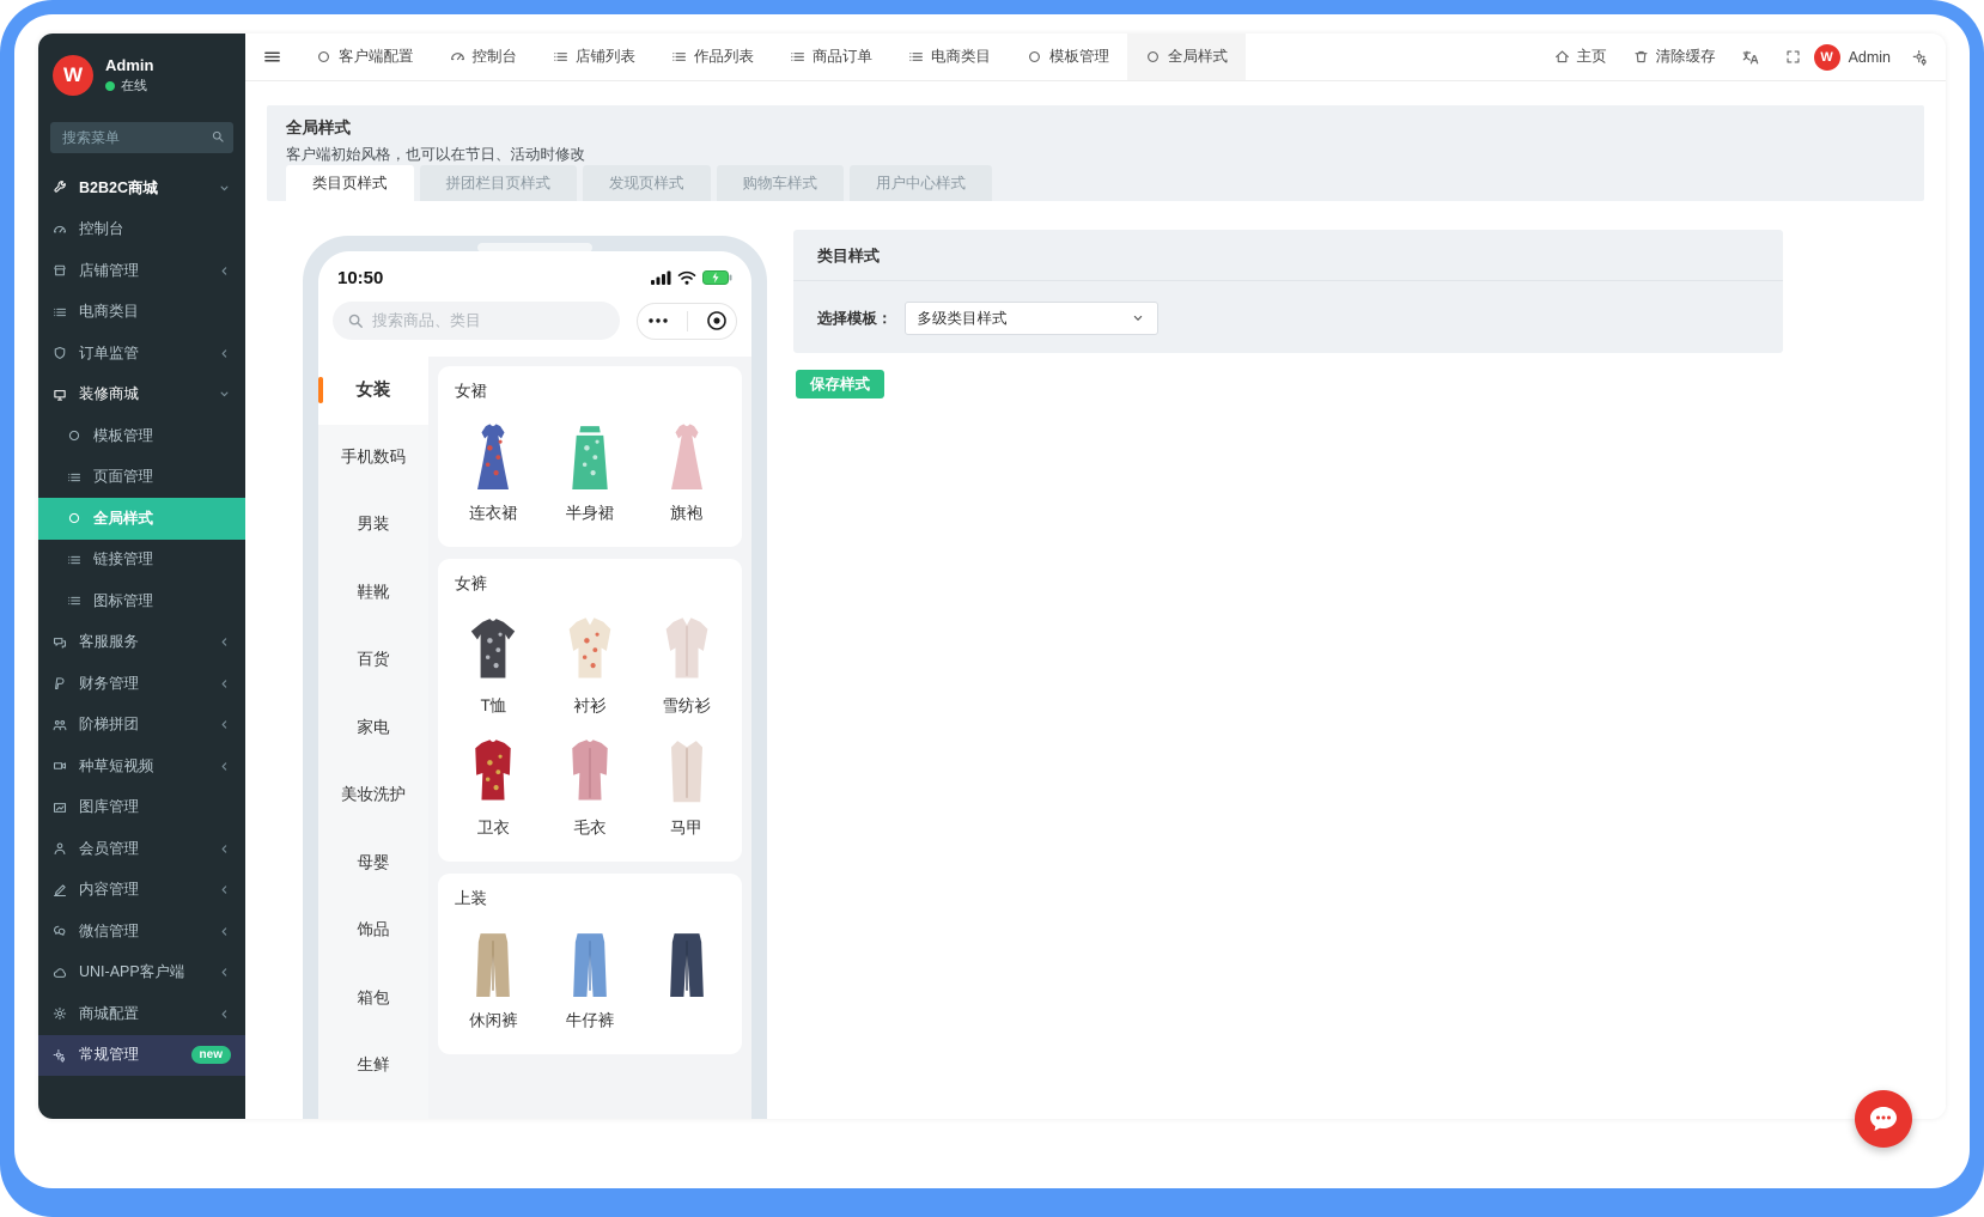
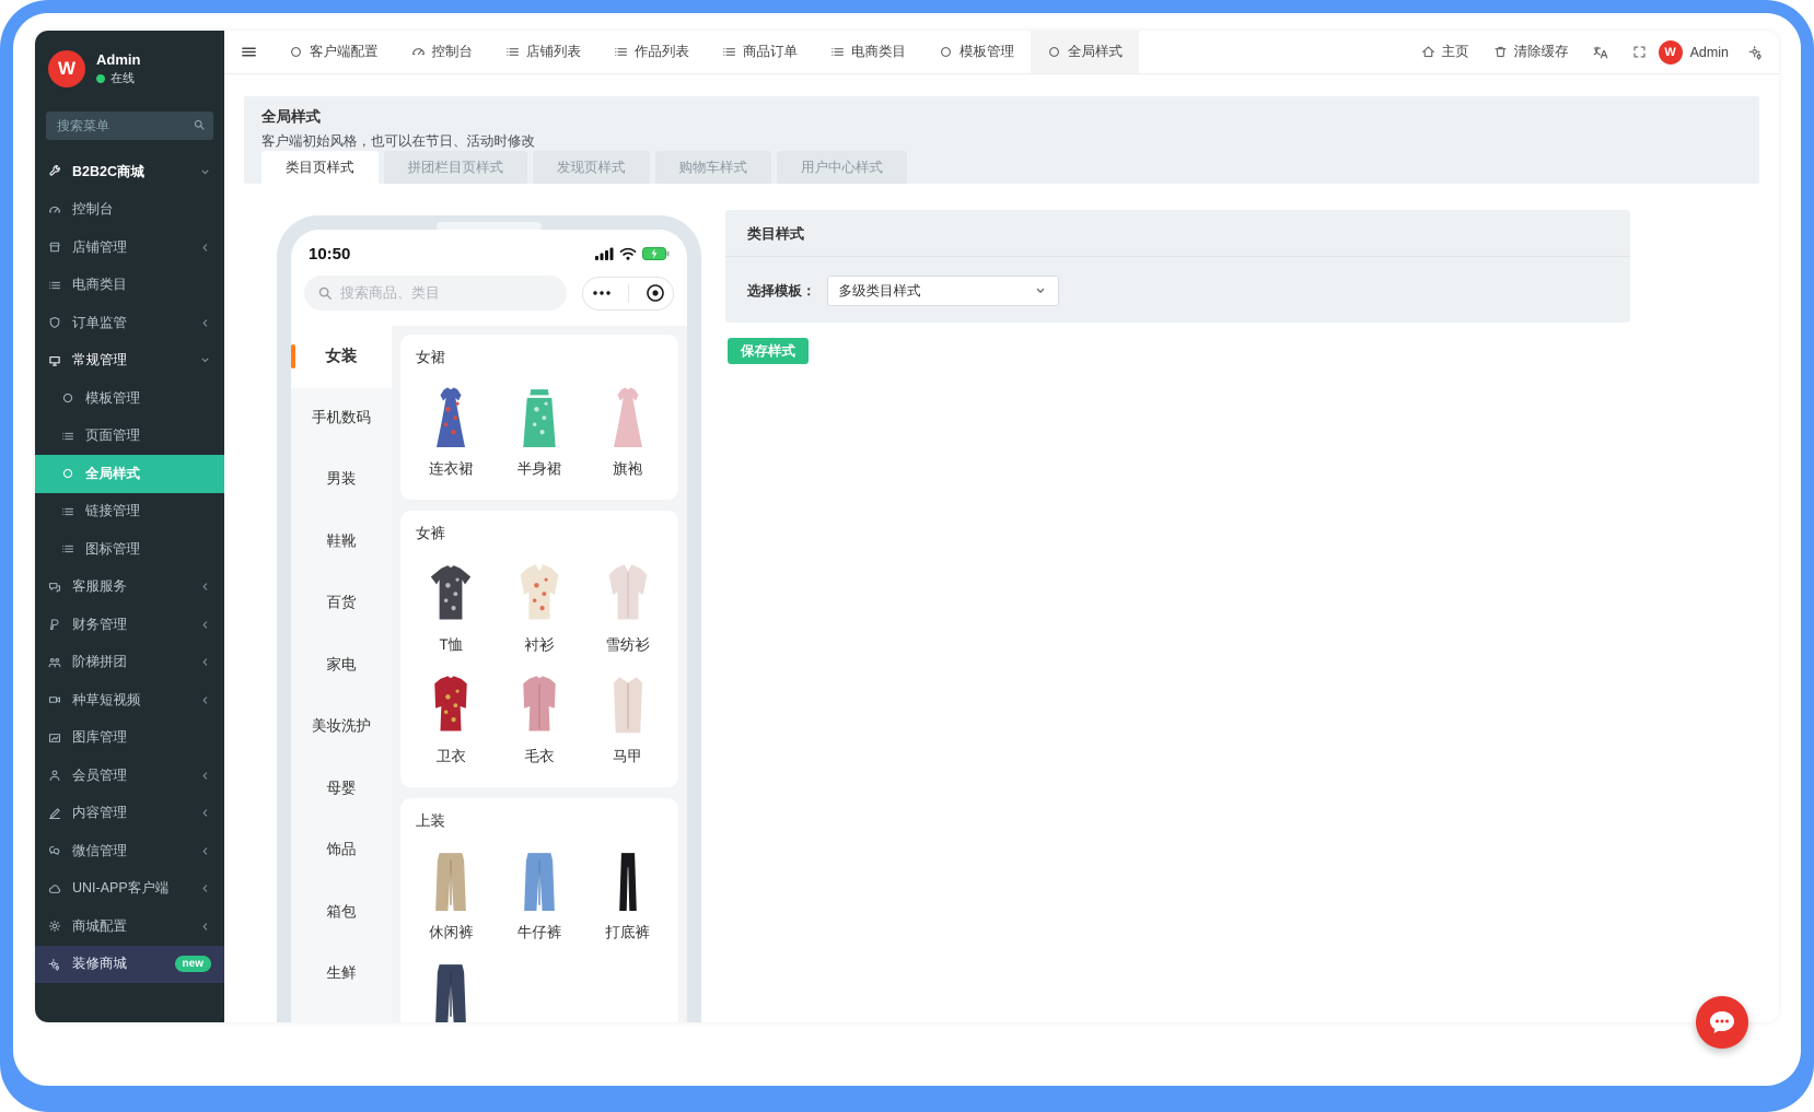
  W
  Admin
  在线
  搜索菜单
  B2B2C商城
  控制台
  店铺管理
  电商类目
  订单监管
- 装修商城
+ 常规管理
  模板管理
  页面管理
  全局样式
  链接管理
  图标管理
  客服服务
  财务管理
  阶梯拼团
  种草短视频
  图库管理
  会员管理
  内容管理
  微信管理
  UNI-APP客户端
  商城配置
- 常规管理
+ 装修商城
  new
  客户端配置
  控制台
  店铺列表
  作品列表
  商品订单
  电商类目
  模板管理
  全局样式
  主页
  清除缓存
  W
  Admin
  全局样式
  客户端初始风格，也可以在节日、活动时修改
  类目页样式
  拼团栏目页样式
  发现页样式
  购物车样式
  用户中心样式
  10:50
  搜索商品、类目
  女装
  手机数码
  男装
  鞋靴
  百货
  家电
  美妆洗护
  母婴
  饰品
  箱包
  生鲜
  女裙
  连衣裙
  半身裙
  旗袍
  女裤
  T恤
  衬衫
  雪纺衫
  卫衣
  毛衣
  马甲
  上装
  休闲裤
  牛仔裤
+ 打底裤
  类目样式
  选择模板：
  多级类目样式
  保存样式
